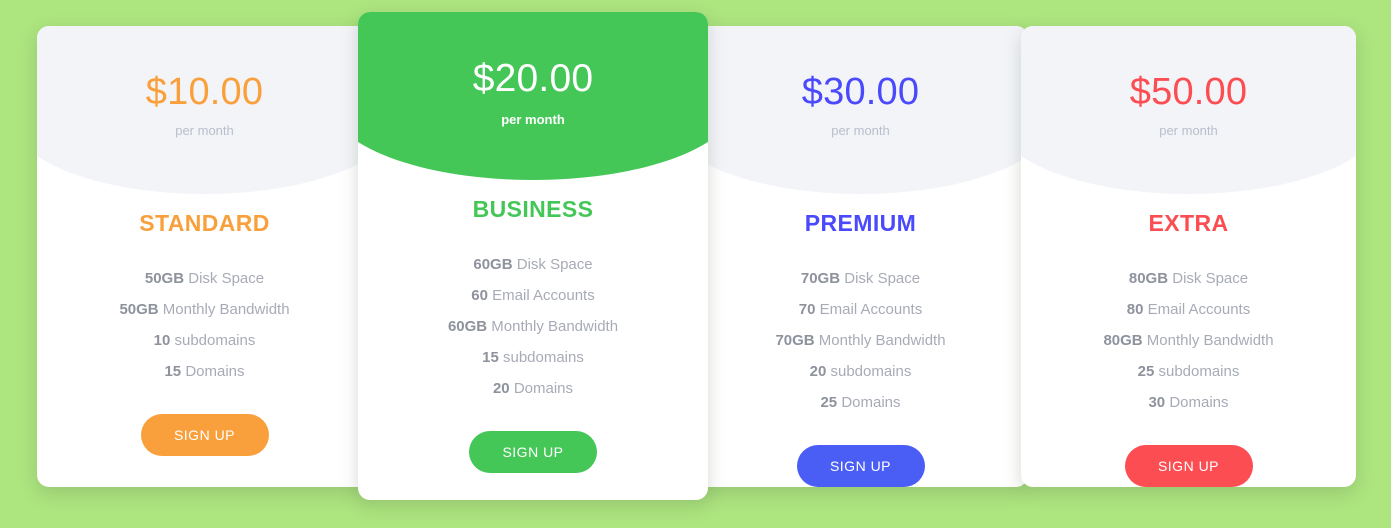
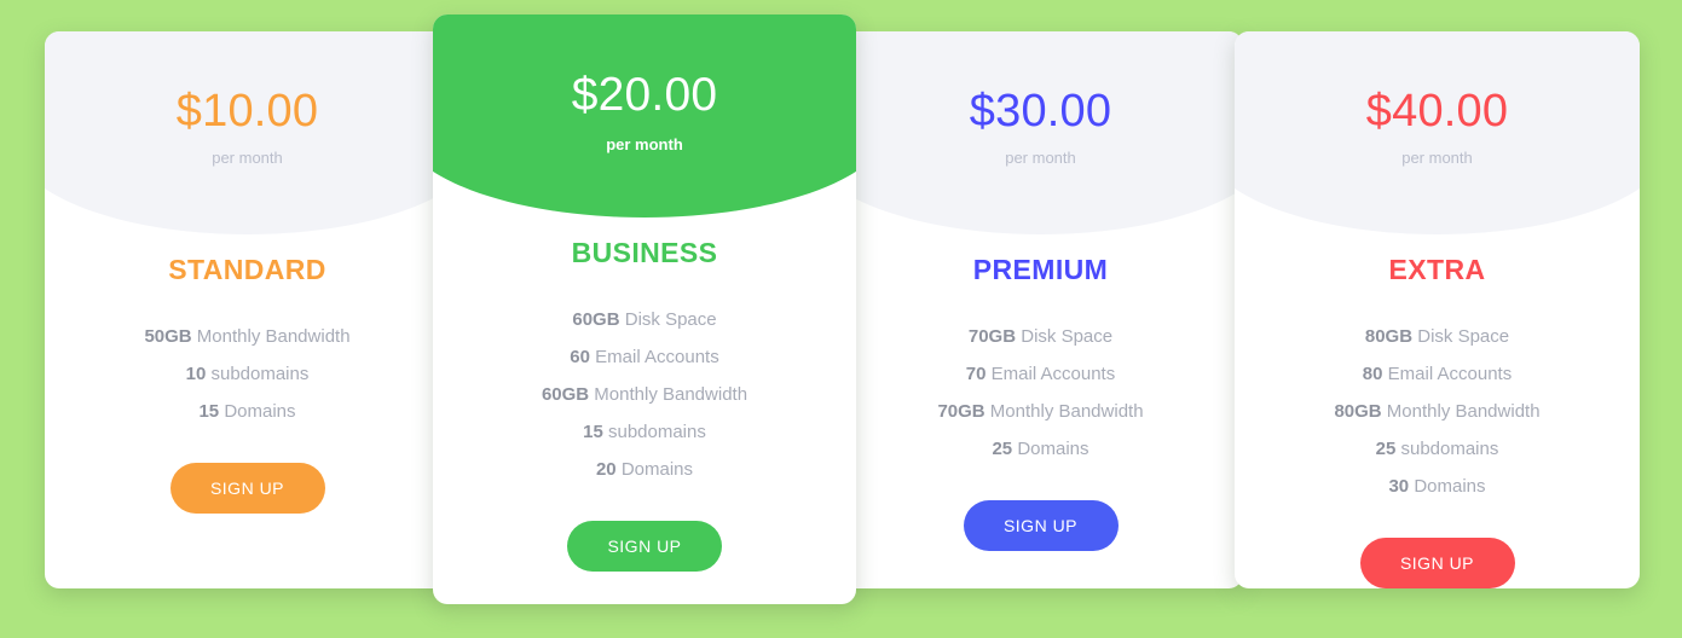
  $10.00
  per month
  STANDARD
- 50GB Disk Space
  50GB Monthly Bandwidth
  10 subdomains
  15 Domains
  SIGN UP
  $20.00
  per month
  BUSINESS
  60GB Disk Space
  60 Email Accounts
  60GB Monthly Bandwidth
  15 subdomains
  20 Domains
  SIGN UP
  $30.00
  per month
  PREMIUM
  70GB Disk Space
  70 Email Accounts
  70GB Monthly Bandwidth
- 20 subdomains
  25 Domains
  SIGN UP
- $50.00
+ $40.00
  per month
  EXTRA
  80GB Disk Space
  80 Email Accounts
  80GB Monthly Bandwidth
  25 subdomains
  30 Domains
  SIGN UP
